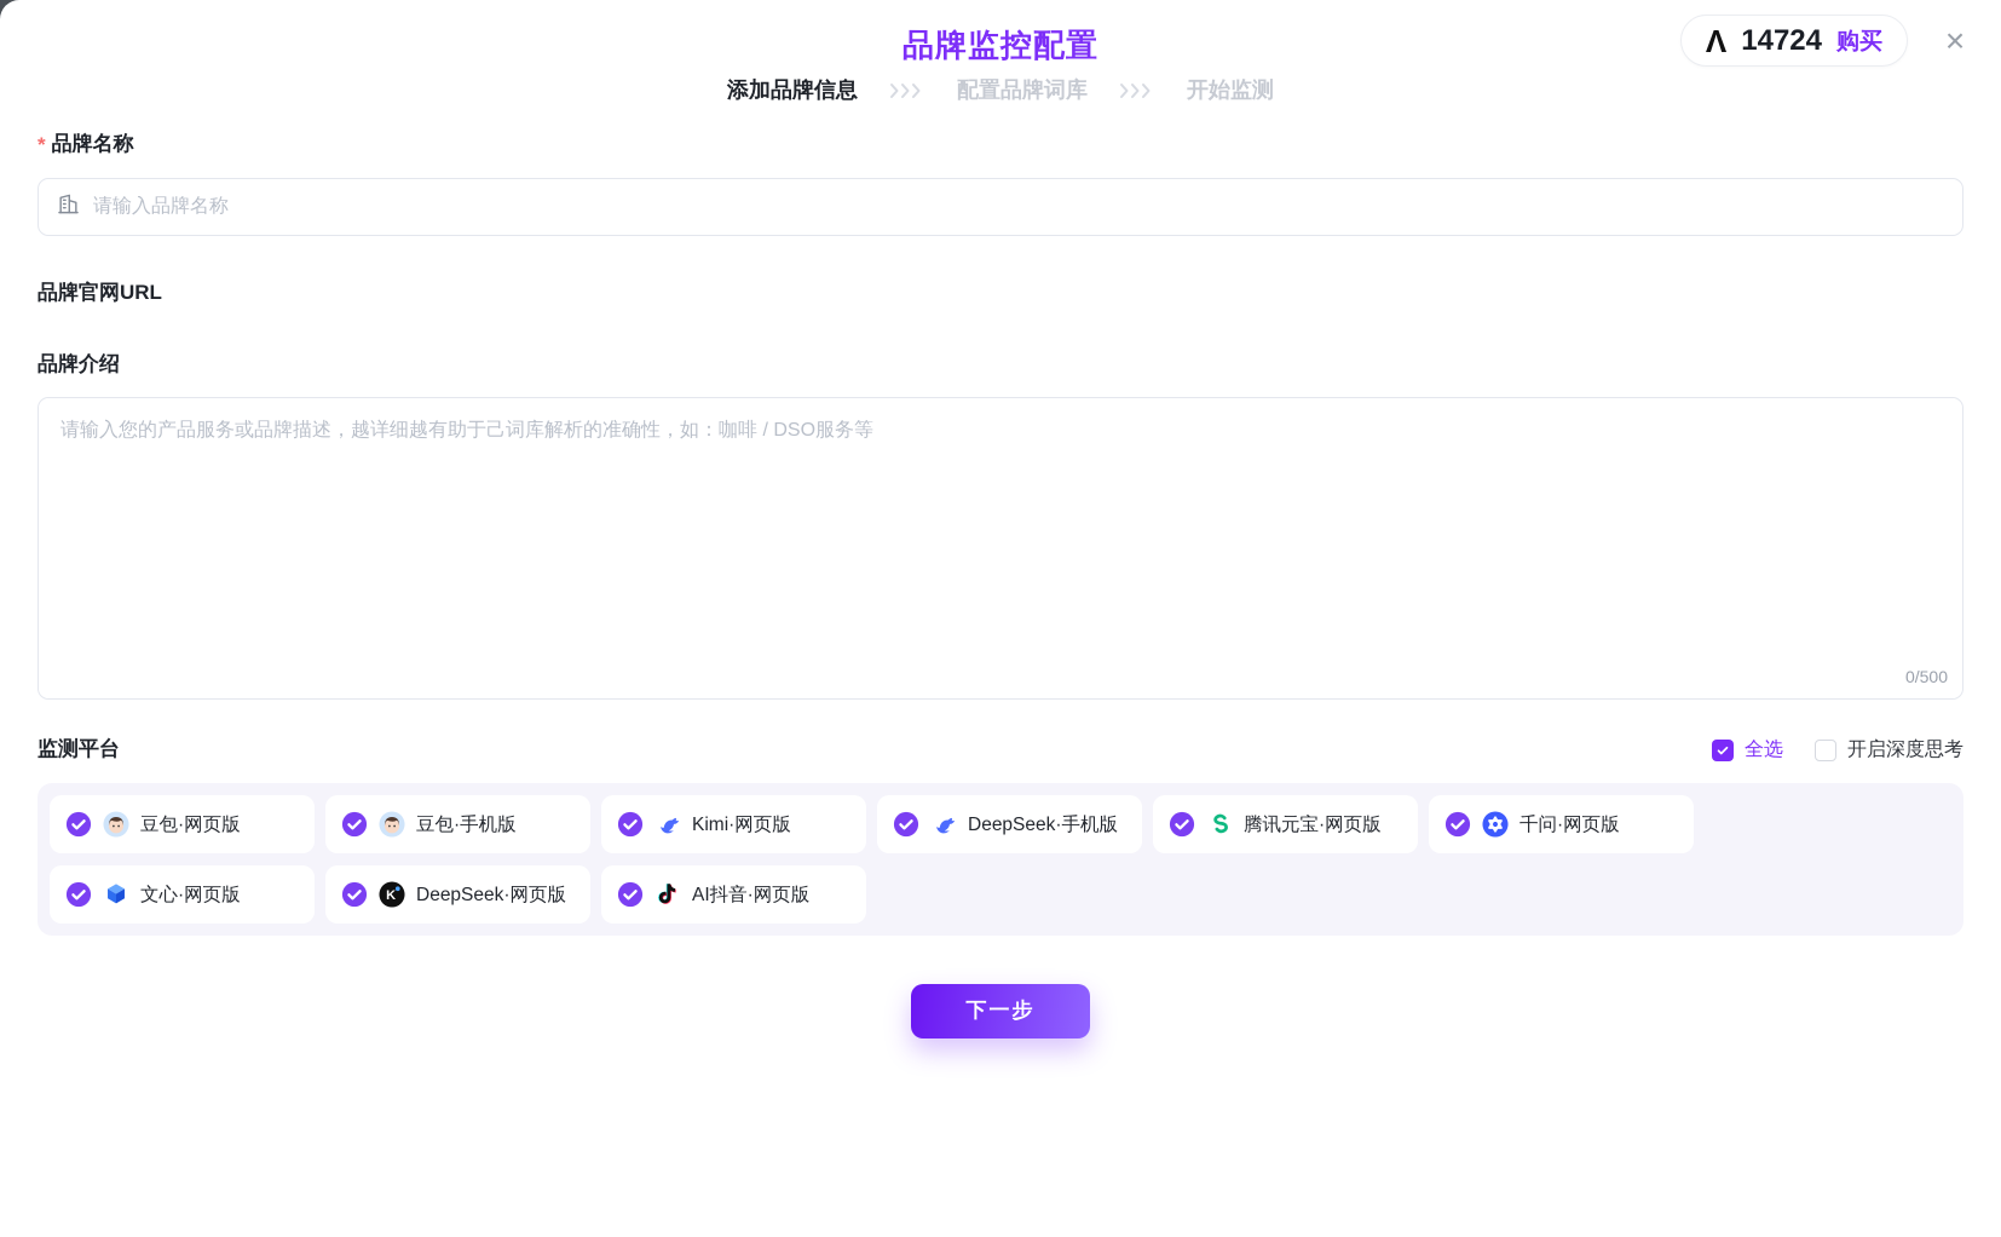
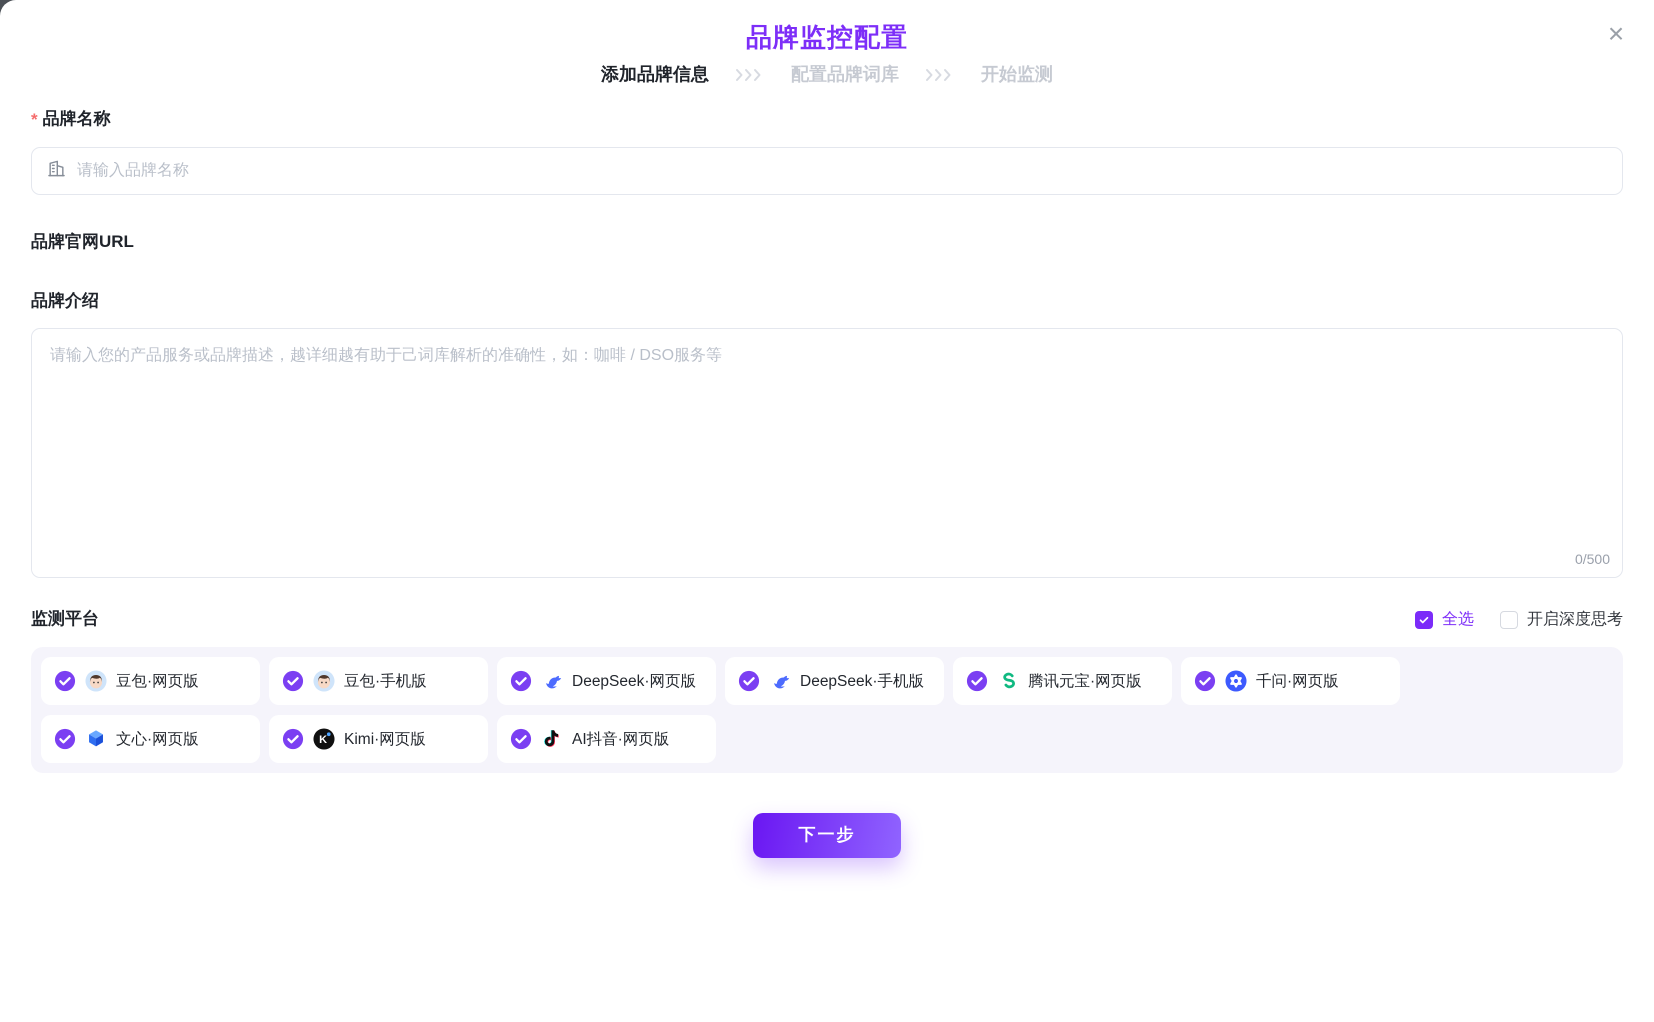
  品牌监控配置
- Λ
- 14724
- 购买
  ×
  添加品牌信息
  配置品牌词库
  开始监测
  *
  品牌名称
  请输入品牌名称
  品牌官网URL
  品牌介绍
  请输入您的产品服务或品牌描述，越详细越有助于己词库解析的准确性，如：咖啡 / DSO服务等
  0/500
  监测平台
  全选
  开启深度思考
  豆包·网页版
  豆包·手机版
- Kimi·网页版
+ DeepSeek·网页版
  DeepSeek·手机版
  腾讯元宝·网页版
  千问·网页版
  文心·网页版
  K
- DeepSeek·网页版
+ Kimi·网页版
  AI抖音·网页版
  下一步
